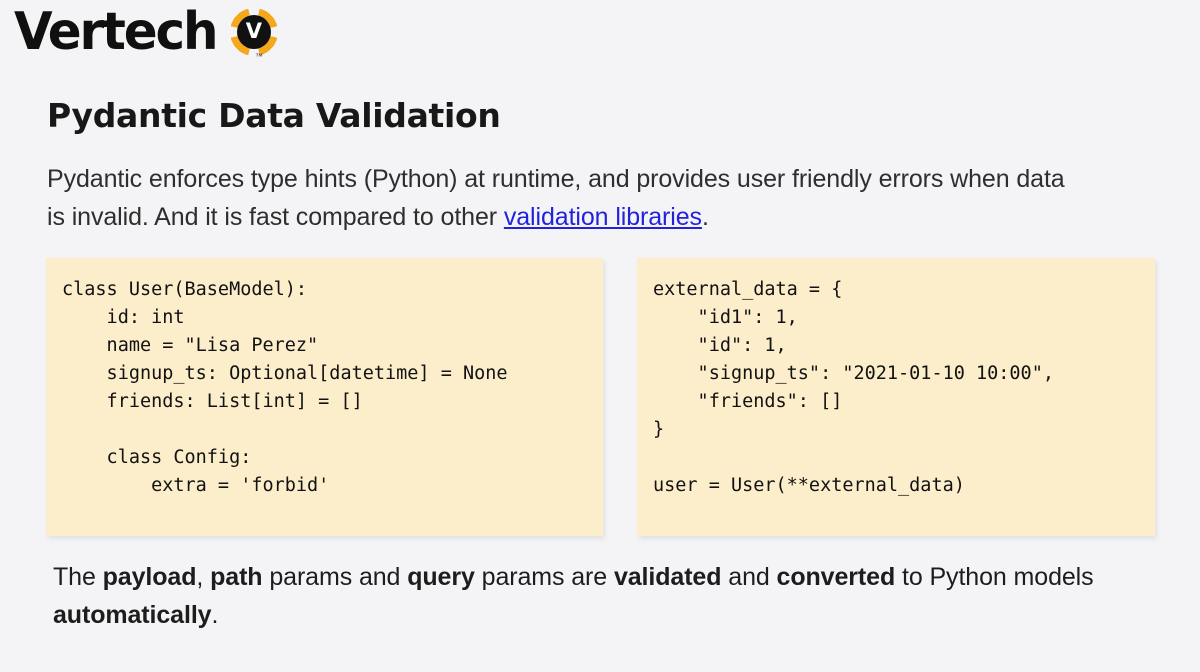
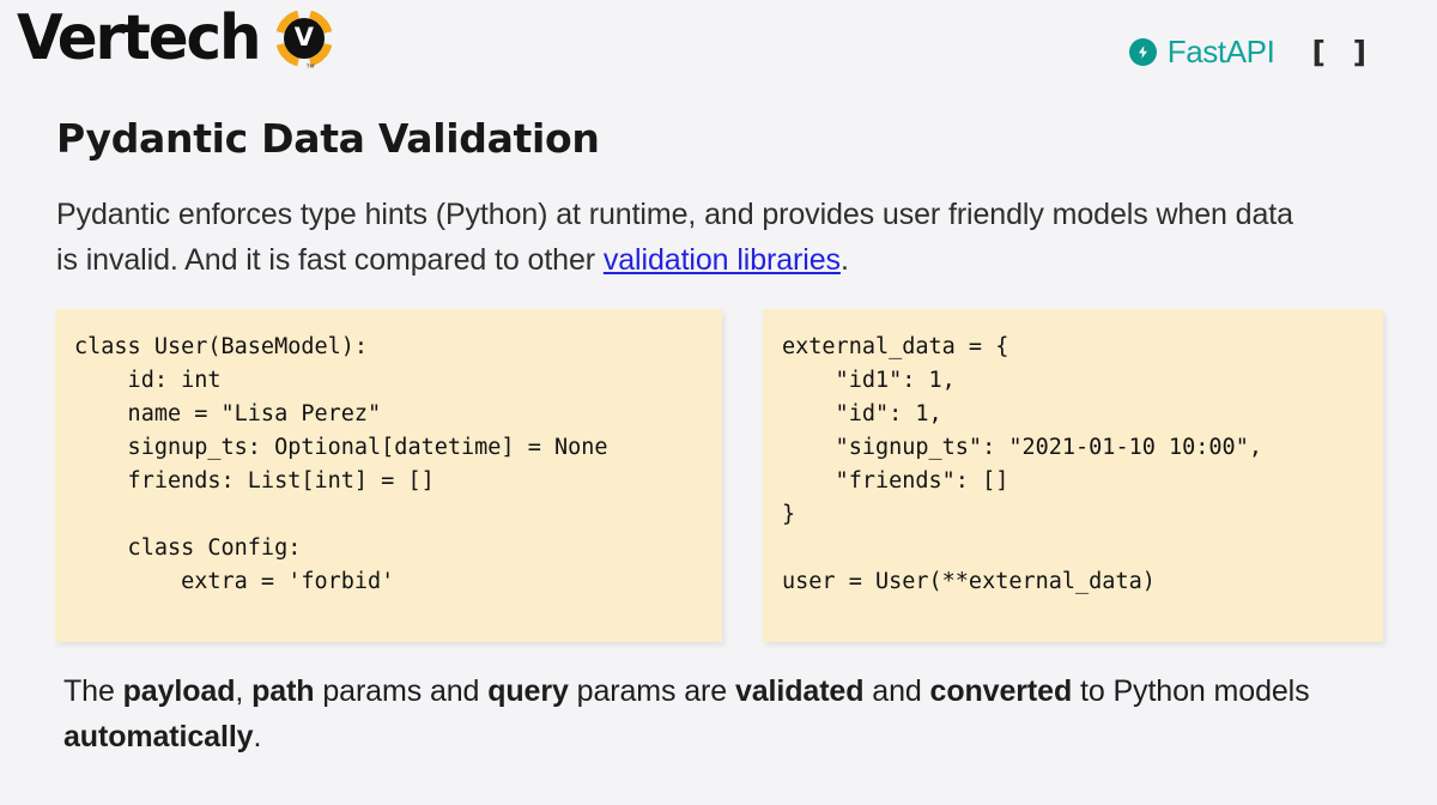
  Vertech
  V
  ™
+ FastAPI
+ [ ]
  Pydantic Data Validation
- Pydantic enforces type hints (Python) at runtime, and provides user friendly errors when data is invalid. And it is fast compared to other validation libraries.
+ Pydantic enforces type hints (Python) at runtime, and provides user friendly models when data is invalid. And it is fast compared to other validation libraries.
  class User(BaseModel):
  id: int
  name = "Lisa Perez"
  signup_ts: Optional[datetime] = None
  friends: List[int] = []
  class Config:
  extra = 'forbid'
  external_data = {
  "id1": 1,
  "id": 1,
  "signup_ts": "2021-01-10 10:00",
  "friends": []
  }
  user = User(**external_data)
  The payload, path params and query params are validated and converted to Python models automatically.
